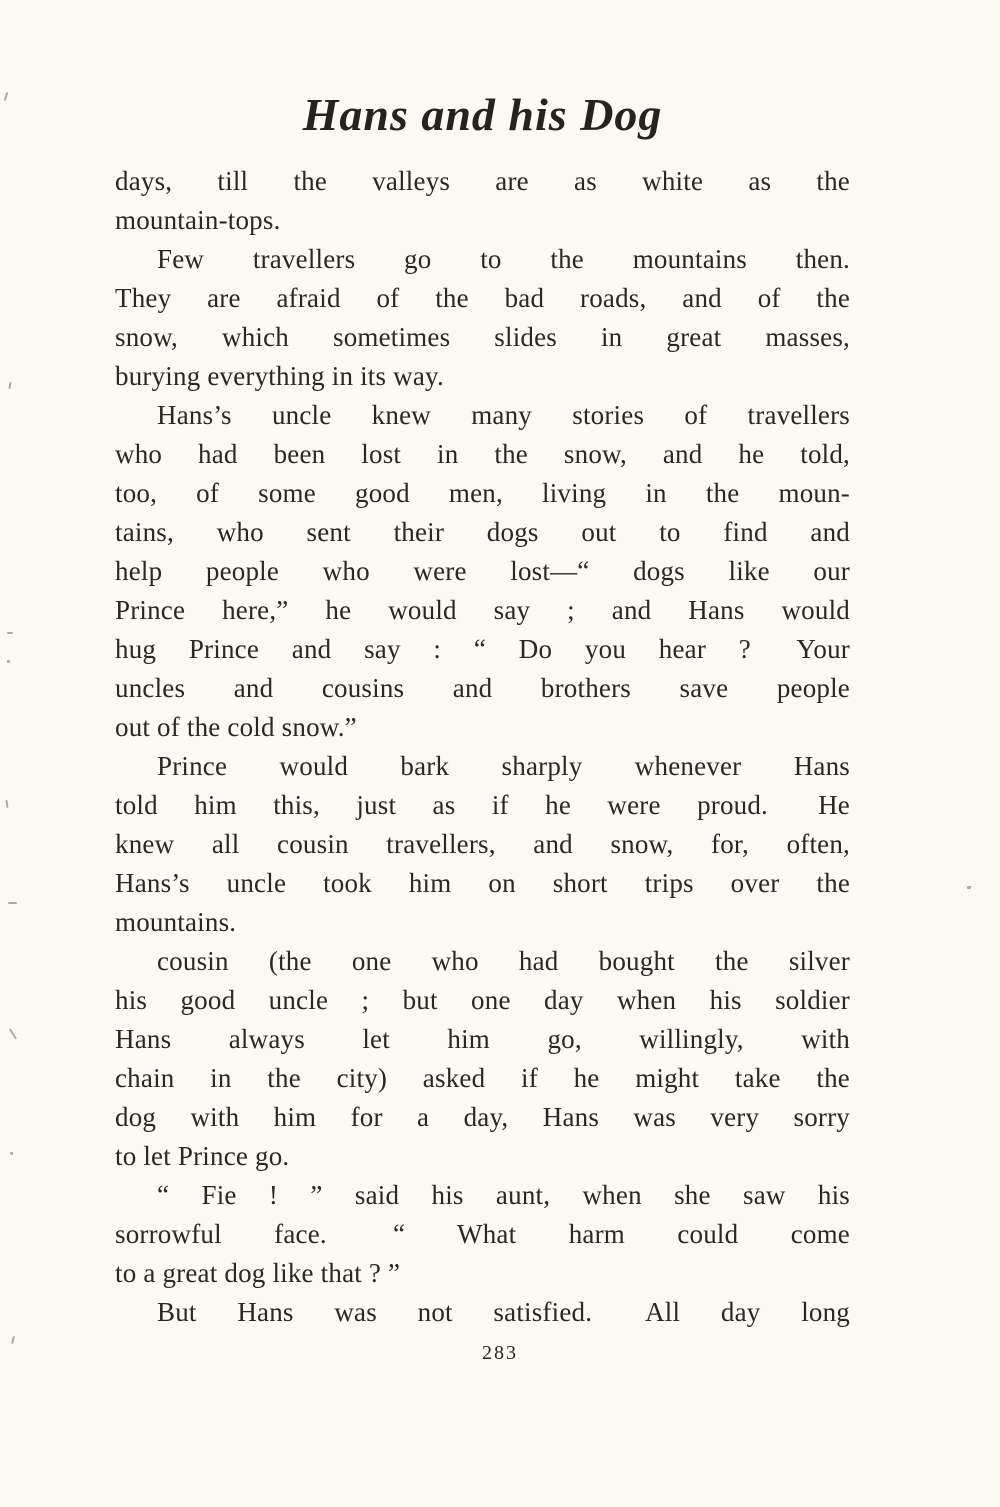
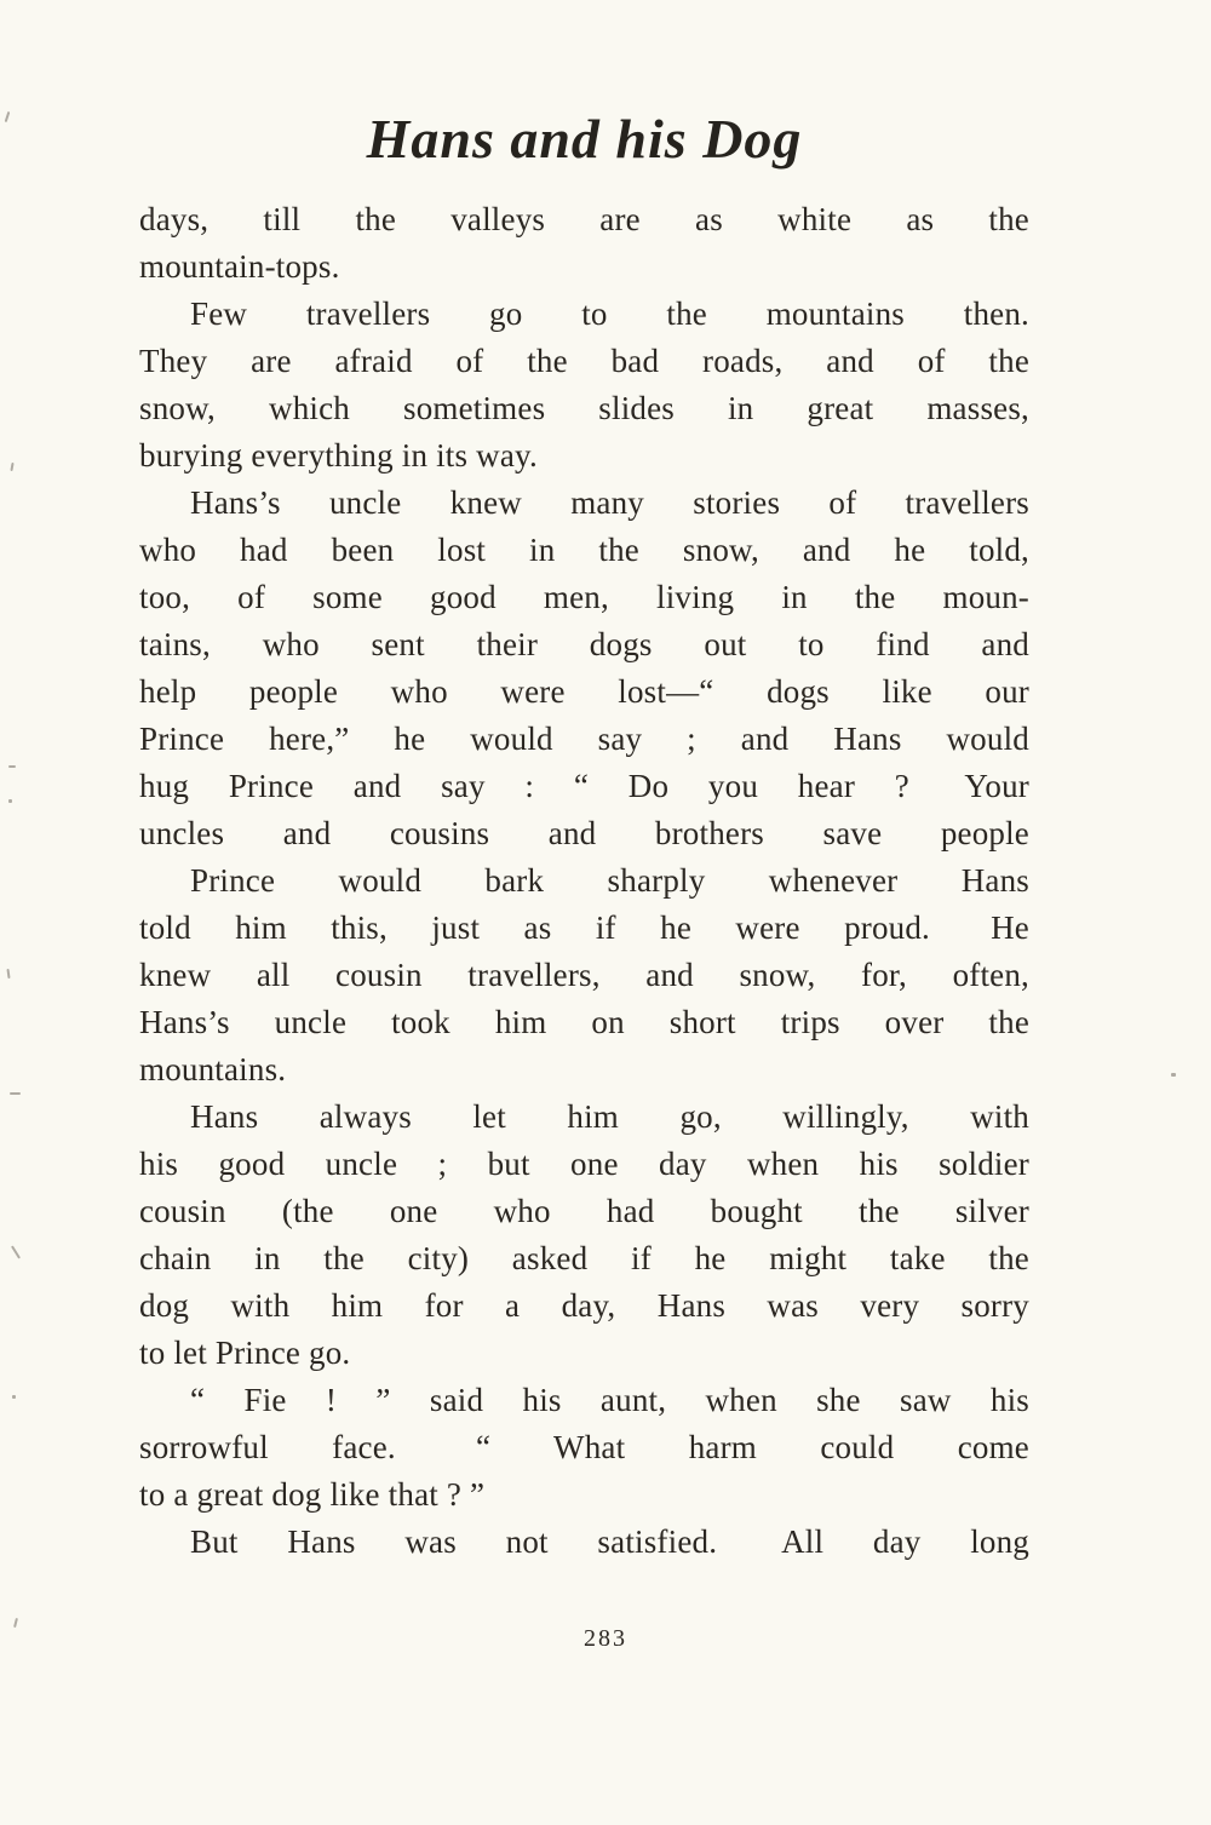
  Hans and his Dog
  days, till the valleys are as white as the
  mountain-tops.
  Few travellers go to the mountains then.
  They are afraid of the bad roads, and of the
  snow, which sometimes slides in great masses,
  burying everything in its way.
  Hans’s uncle knew many stories of travellers
  who had been lost in the snow, and he told,
  too, of some good men, living in the moun-
  tains, who sent their dogs out to find and
  help people who were lost—“ dogs like our
  Prince here,” he would say ; and Hans would
  hug Prince and say : “ Do you hear ? Your
  uncles and cousins and brothers save people
- out of the cold snow.”
  Prince would bark sharply whenever Hans
  told him this, just as if he were proud. He
  knew all cousin travellers, and snow, for, often,
  Hans’s uncle took him on short trips over the
  mountains.
- cousin (the one who had bought the silver
+ Hans always let him go, willingly, with
  his good uncle ; but one day when his soldier
- Hans always let him go, willingly, with
+ cousin (the one who had bought the silver
  chain in the city) asked if he might take the
  dog with him for a day, Hans was very sorry
  to let Prince go.
  “ Fie ! ” said his aunt, when she saw his
  sorrowful face. “ What harm could come
  to a great dog like that ? ”
  But Hans was not satisfied. All day long
  283
